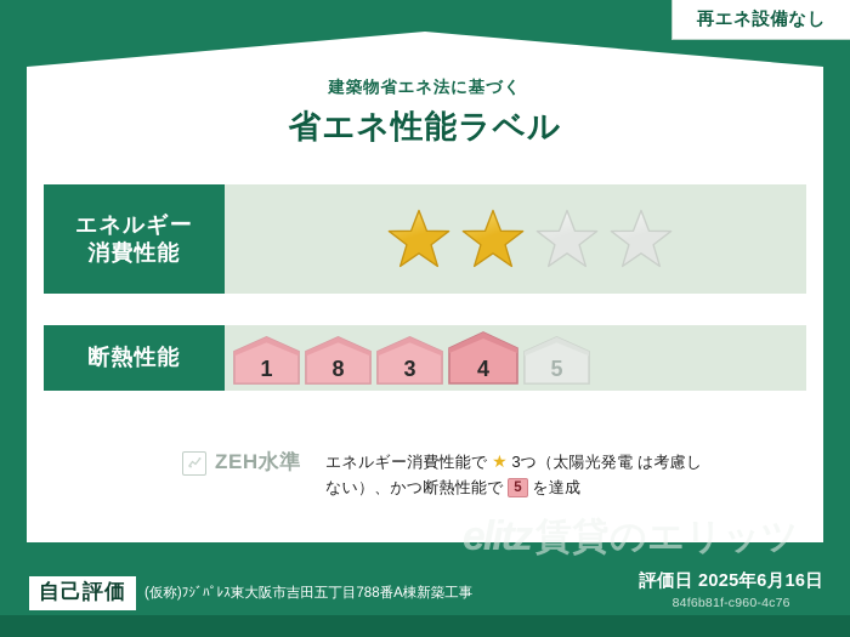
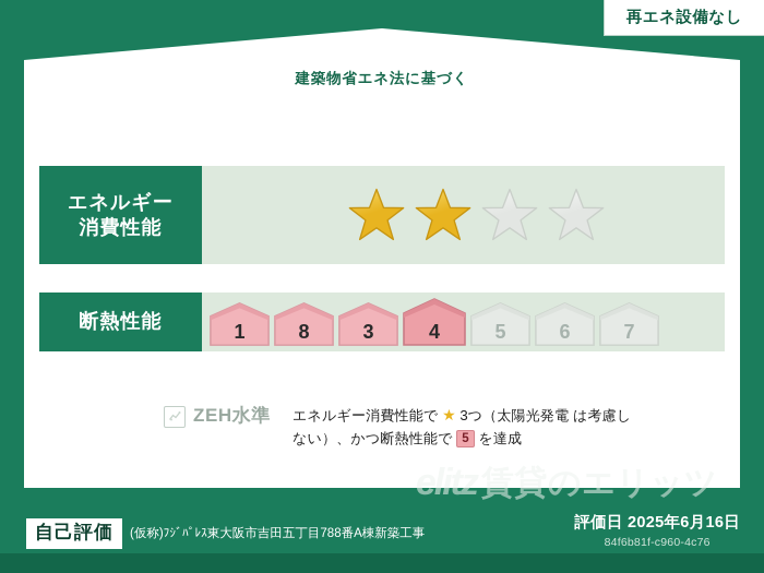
  再エネ設備なし
  建築物省エネ法に基づく
- 省エネ性能ラベル
  エネルギー
  消費性能
  断熱性能
  1
  8
  3
  4
  5
+ 6
+ 7
  ZEH水準
  エネルギー消費性能で ★ 3つ（太陽光発電 は考慮しない）、かつ断熱性能で 5 を達成
  elitz
  賃貸のエリッツ
  自己評価
  (仮称)ﾌｼﾞﾊﾟﾚｽ東大阪市吉田五丁目788番A棟新築工事
  評価日 2025年6月16日
  84f6b81f-c960-4c76
